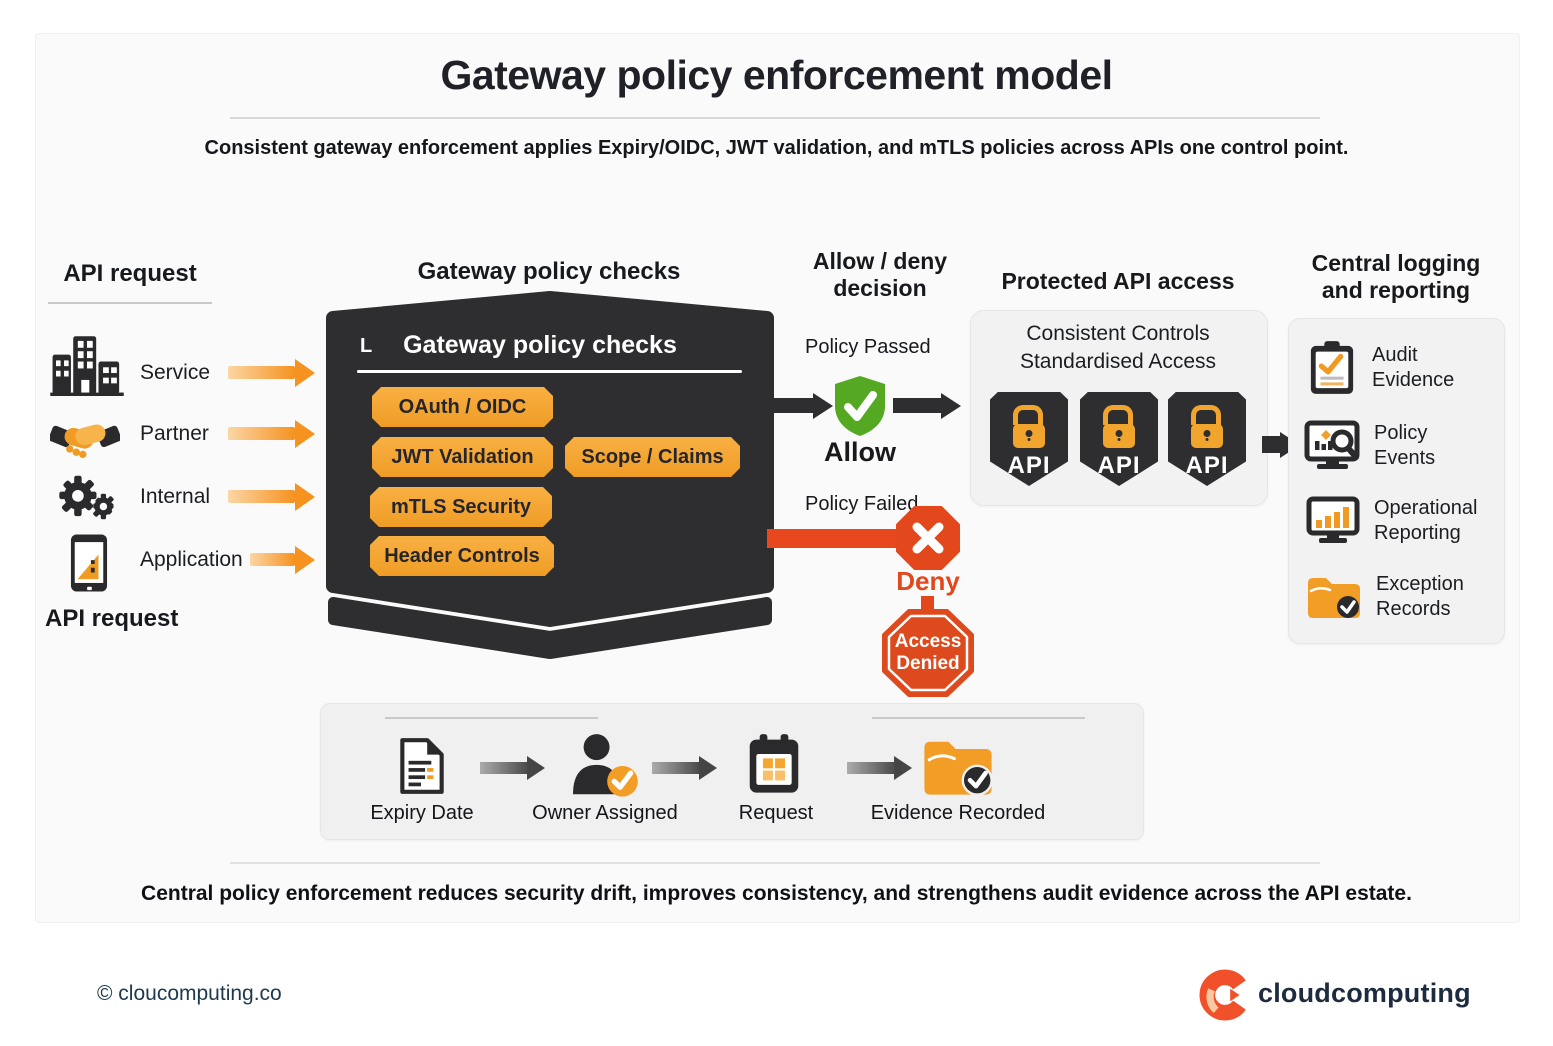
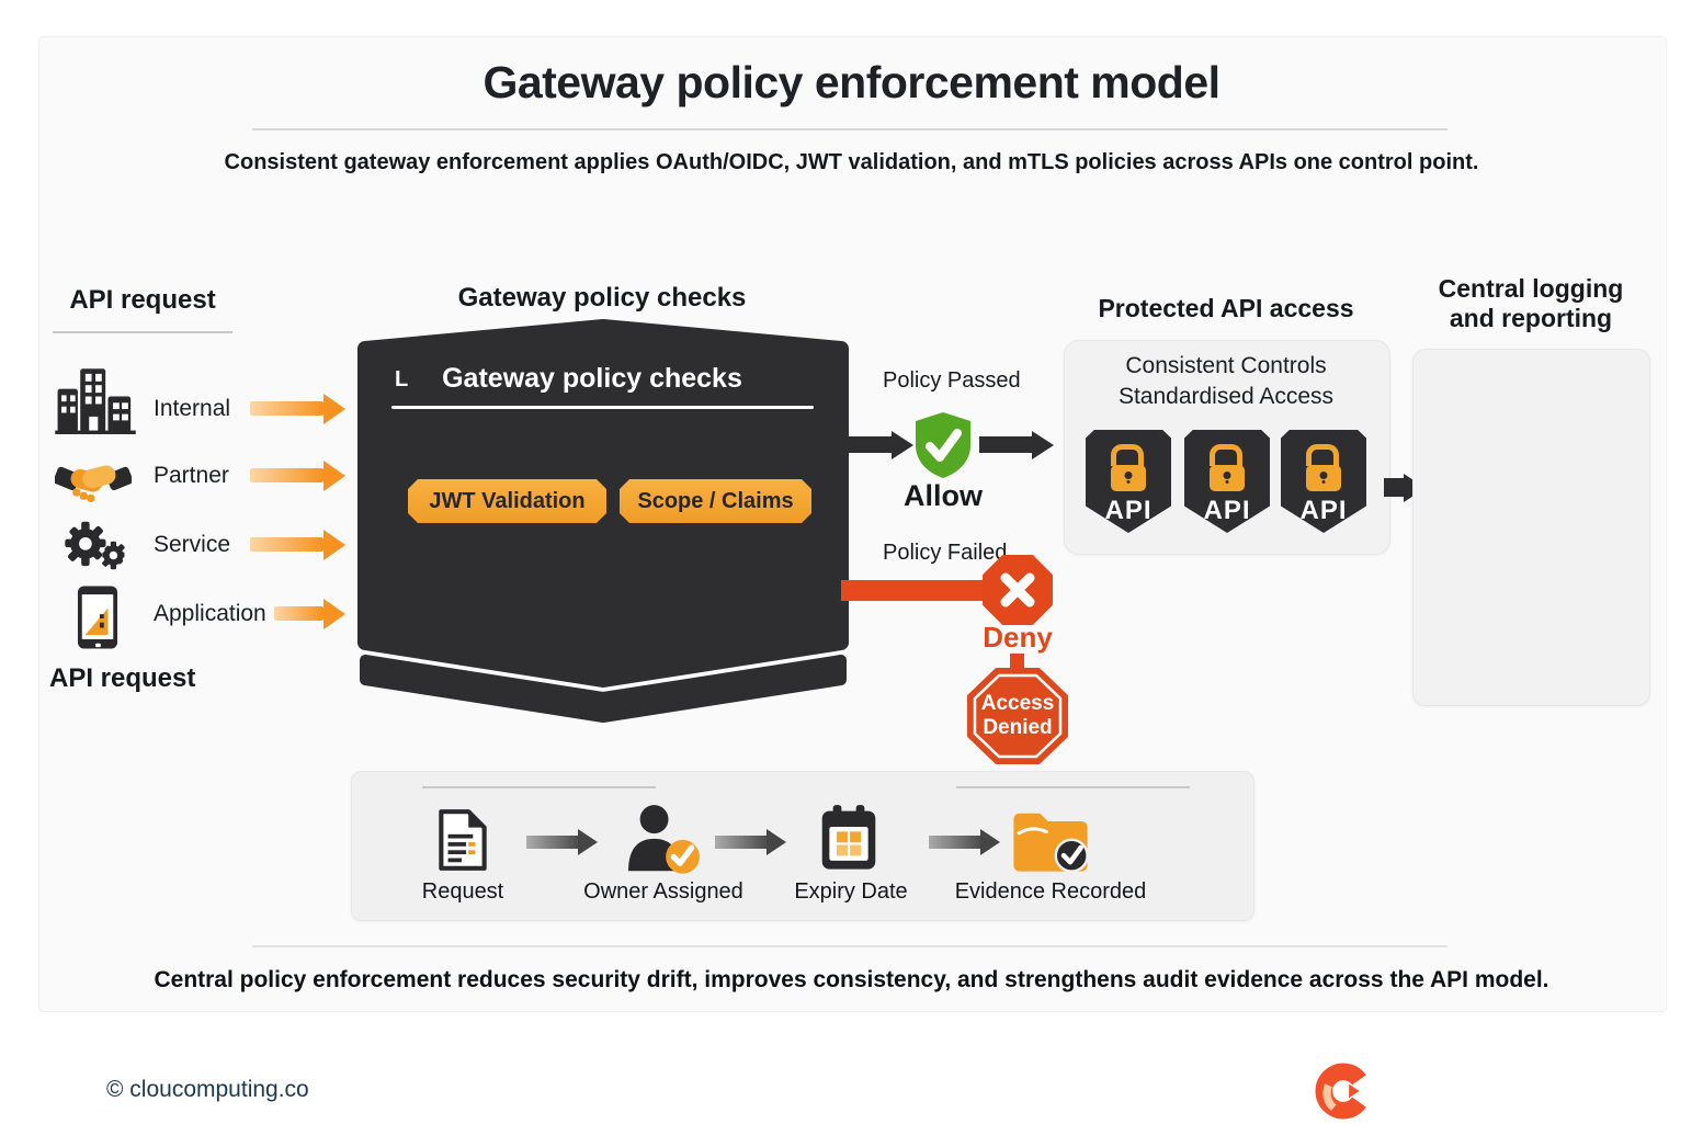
  Gateway policy enforcement model
- Consistent gateway enforcement applies Expiry/OIDC, JWT validation, and mTLS policies across APIs one control point.
+ Consistent gateway enforcement applies OAuth/OIDC, JWT validation, and mTLS policies across APIs one control point.
  API request
- Service
+ Internal
  Partner
- Internal
+ Service
  Application
  API request
  Gateway policy checks
  L
  Gateway policy checks
- OAuth / OIDC
  JWT Validation
  Scope / Claims
- mTLS Security
- Header Controls
- Allow / deny decision
  Policy Passed
  Allow
  Policy Failed
  Deny
  Access Denied
  Protected API access
  Consistent Controls
  Standardised Access
  API
  API
  API
  Central logging and reporting
- Audit Evidence
- Policy Events
- Operational Reporting
- Exception Records
- Expiry Date
+ Request
  Owner Assigned
- Request
+ Expiry Date
  Evidence Recorded
- Central policy enforcement reduces security drift, improves consistency, and strengthens audit evidence across the API estate.
+ Central policy enforcement reduces security drift, improves consistency, and strengthens audit evidence across the API model.
  © cloucomputing.co
- cloudcomputing
